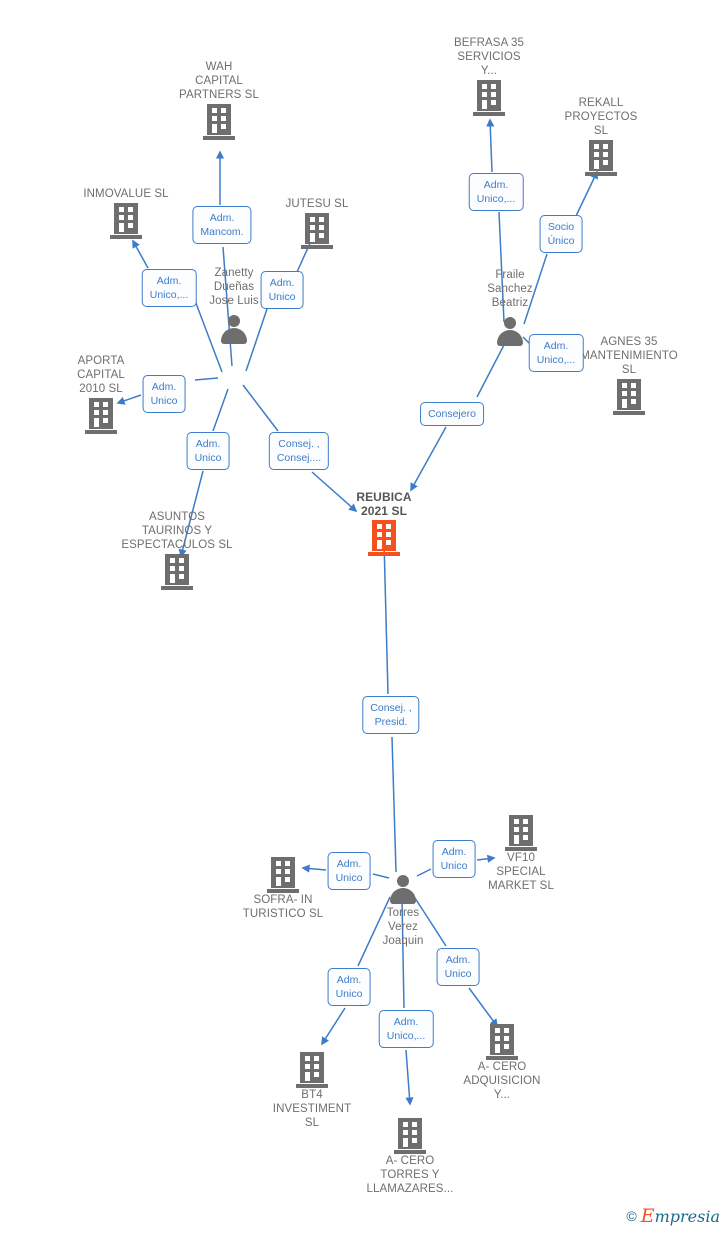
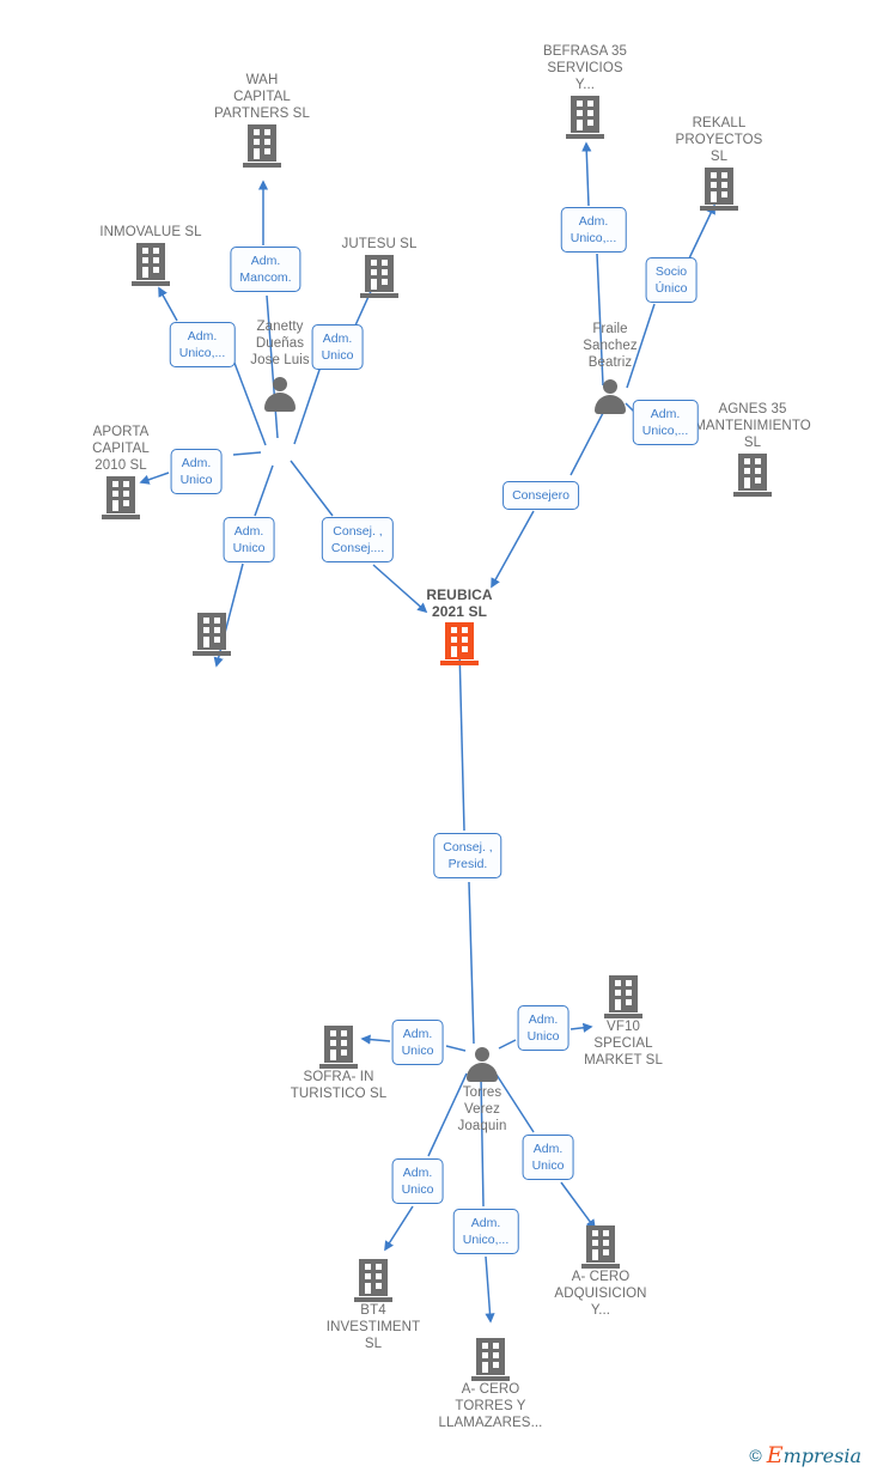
  WAH
  CAPITAL
  PARTNERS SL
  INMOVALUE SL
  JUTESU SL
  Zanetty
  Dueñas
  Jose Luis
  APORTA
  CAPITAL
  2010 SL
- ASUNTOS
- TAURINOS Y
- ESPECTACULOS SL
  BEFRASA 35
  SERVICIOS
  Y...
  REKALL
  PROYECTOS
  SL
  Fraile
  Sanchez
  Beatriz
  AGNES 35
  MANTENIMIENTO
  SL
  REUBICA
  2021 SL
  SOFRA- IN
  TURISTICO SL
  Torres
  Verez
  Joaquin
  VF10
  SPECIAL
  MARKET SL
  BT4
  INVESTIMENT
  SL
  A- CERO
  TORRES Y
  LLAMAZARES...
  A- CERO
  ADQUISICION
  Y...
  Adm.
  Mancom.
  Adm.
  Unico,...
  Adm.
  Unico
  Adm.
  Unico
  Adm.
  Unico
  Consej. ,
  Consej....
  Adm.
  Unico,...
  Socio
  Único
  Adm.
  Unico,...
  Consejero
  Consej. ,
  Presid.
  Adm.
  Unico
  Adm.
  Unico
  Adm.
  Unico
  Adm.
  Unico,...
  Adm.
  Unico
  ©
  Empresia
